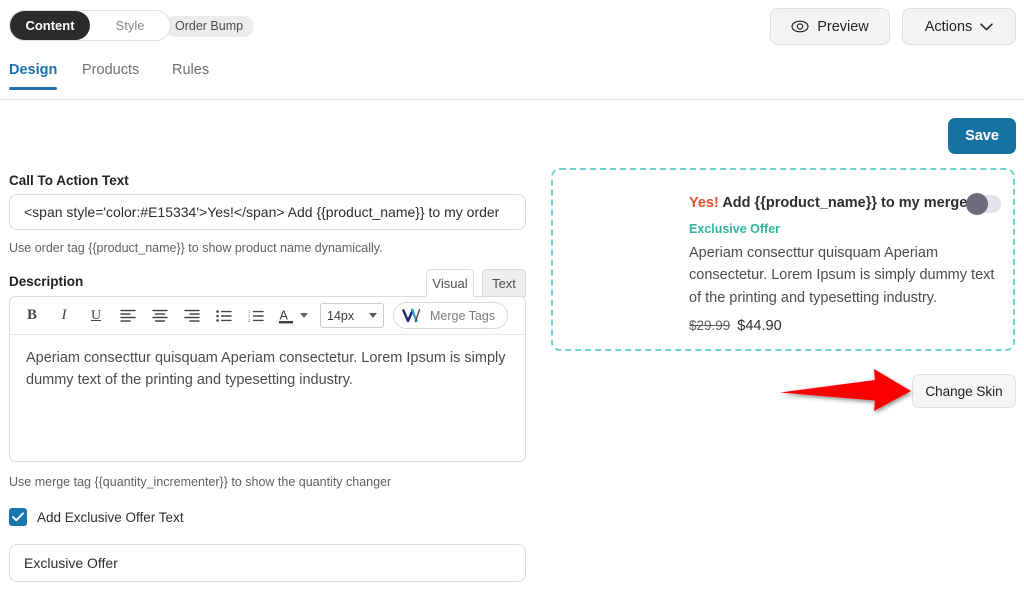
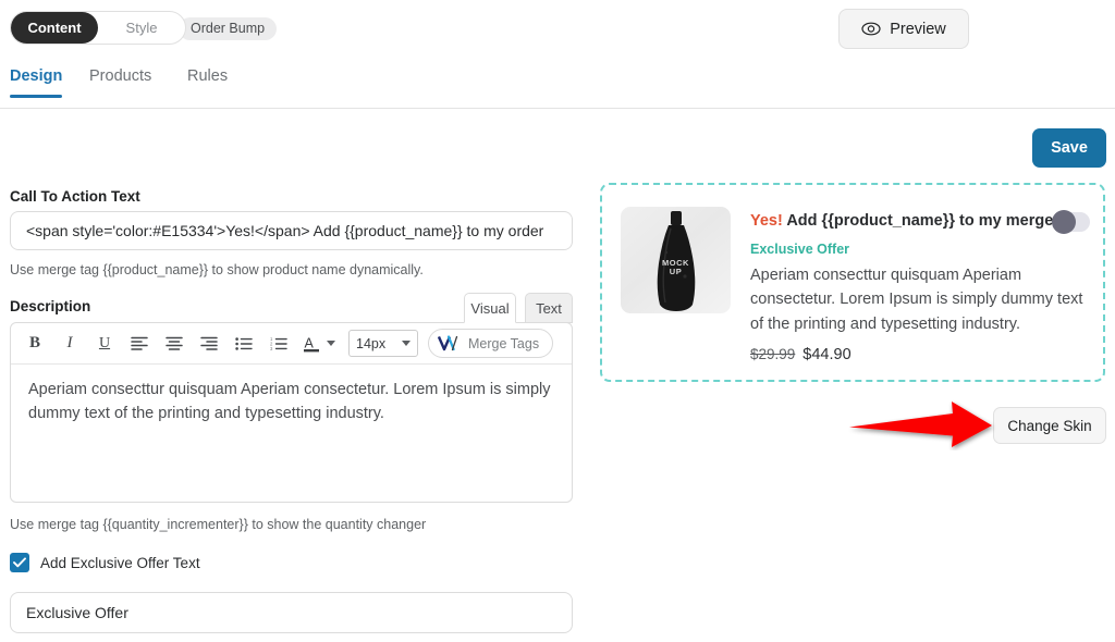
  Order Bump
  Preview
- Actions
  Design
  Products
  Rules
  Content
  Style
  Save
  Call To Action Text
  <span style='color:#E15334'>Yes!</span> Add {{product_name}} to my order
- Use order tag {{product_name}} to show product name dynamically.
+ Use merge tag {{product_name}} to show product name dynamically.
  Description
  Visual
  Text
  B
  I
  U
  A
  14px
  Merge Tags
  Aperiam consecttur quisquam Aperiam consectetur. Lorem Ipsum is simply dummy text of the printing and typesetting industry.
  Use merge tag {{quantity_incrementer}} to show the quantity changer
  Add Exclusive Offer Text
  Exclusive Offer
+ MOCK
+ UP
  Yes! Add {{product_name}} to my merge
  Exclusive Offer
  Aperiam consecttur quisquam Aperiam consectetur. Lorem Ipsum is simply dummy text of the printing and typesetting industry.
  $29.99 $44.90
  Change Skin
